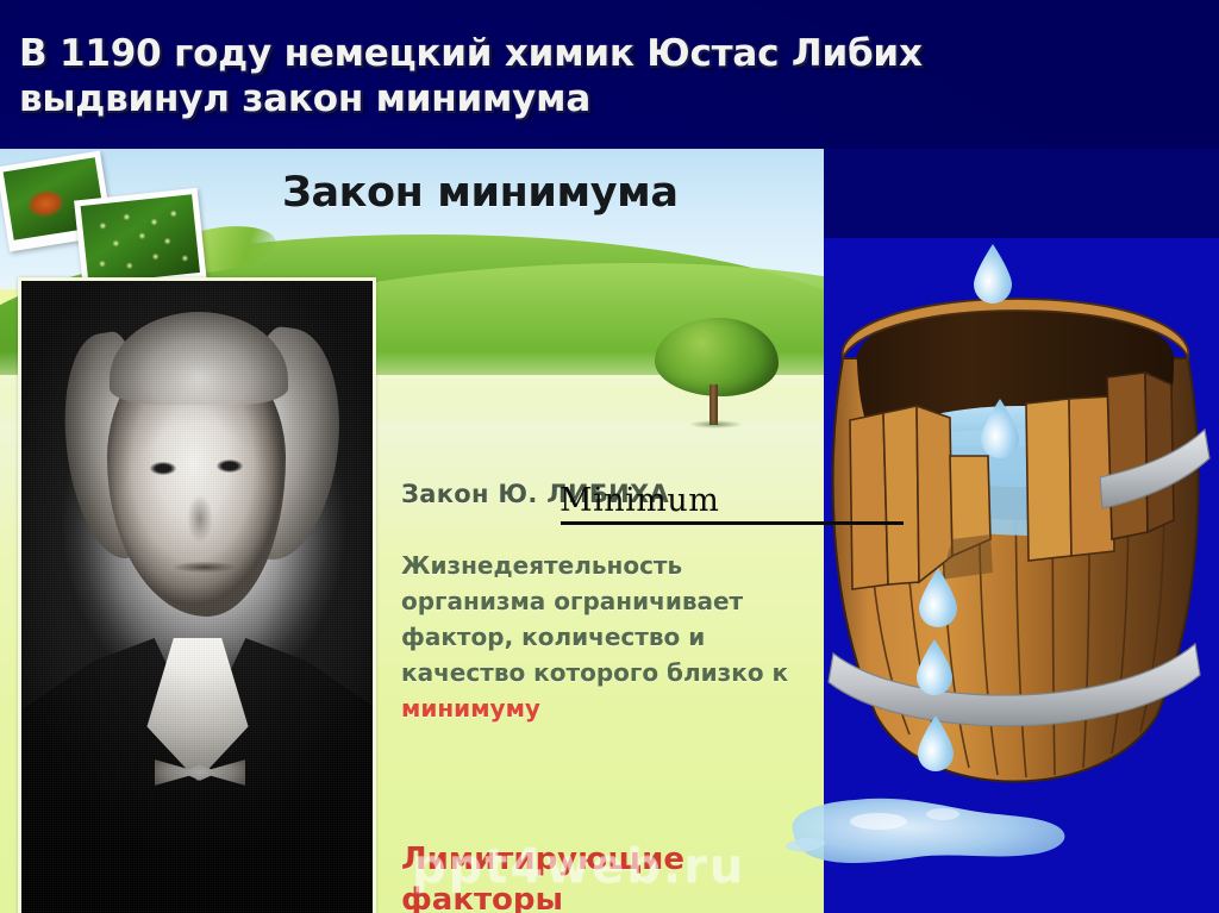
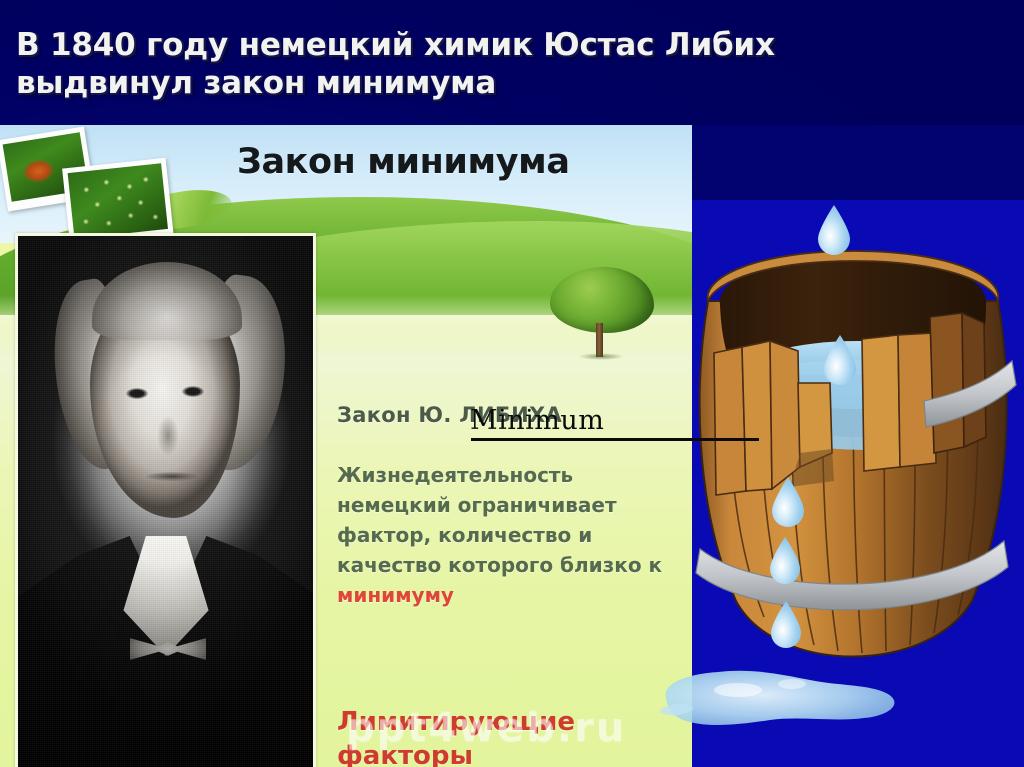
- В 1190 году немецкий химик Юстас Либих
+ В 1840 году немецкий химик Юстас Либих
  выдвинул закон минимума
  Закон минимума
  Закон Ю. ЛИБИХА
- Жизнедеятельность организма ограничивает фактор, количество и качество которого близко к минимуму
+ Жизнедеятельность немецкий ограничивает фактор, количество и качество которого близко к минимуму
  Лимитирующие факторы
  ppt4web.ru
  Minimum
